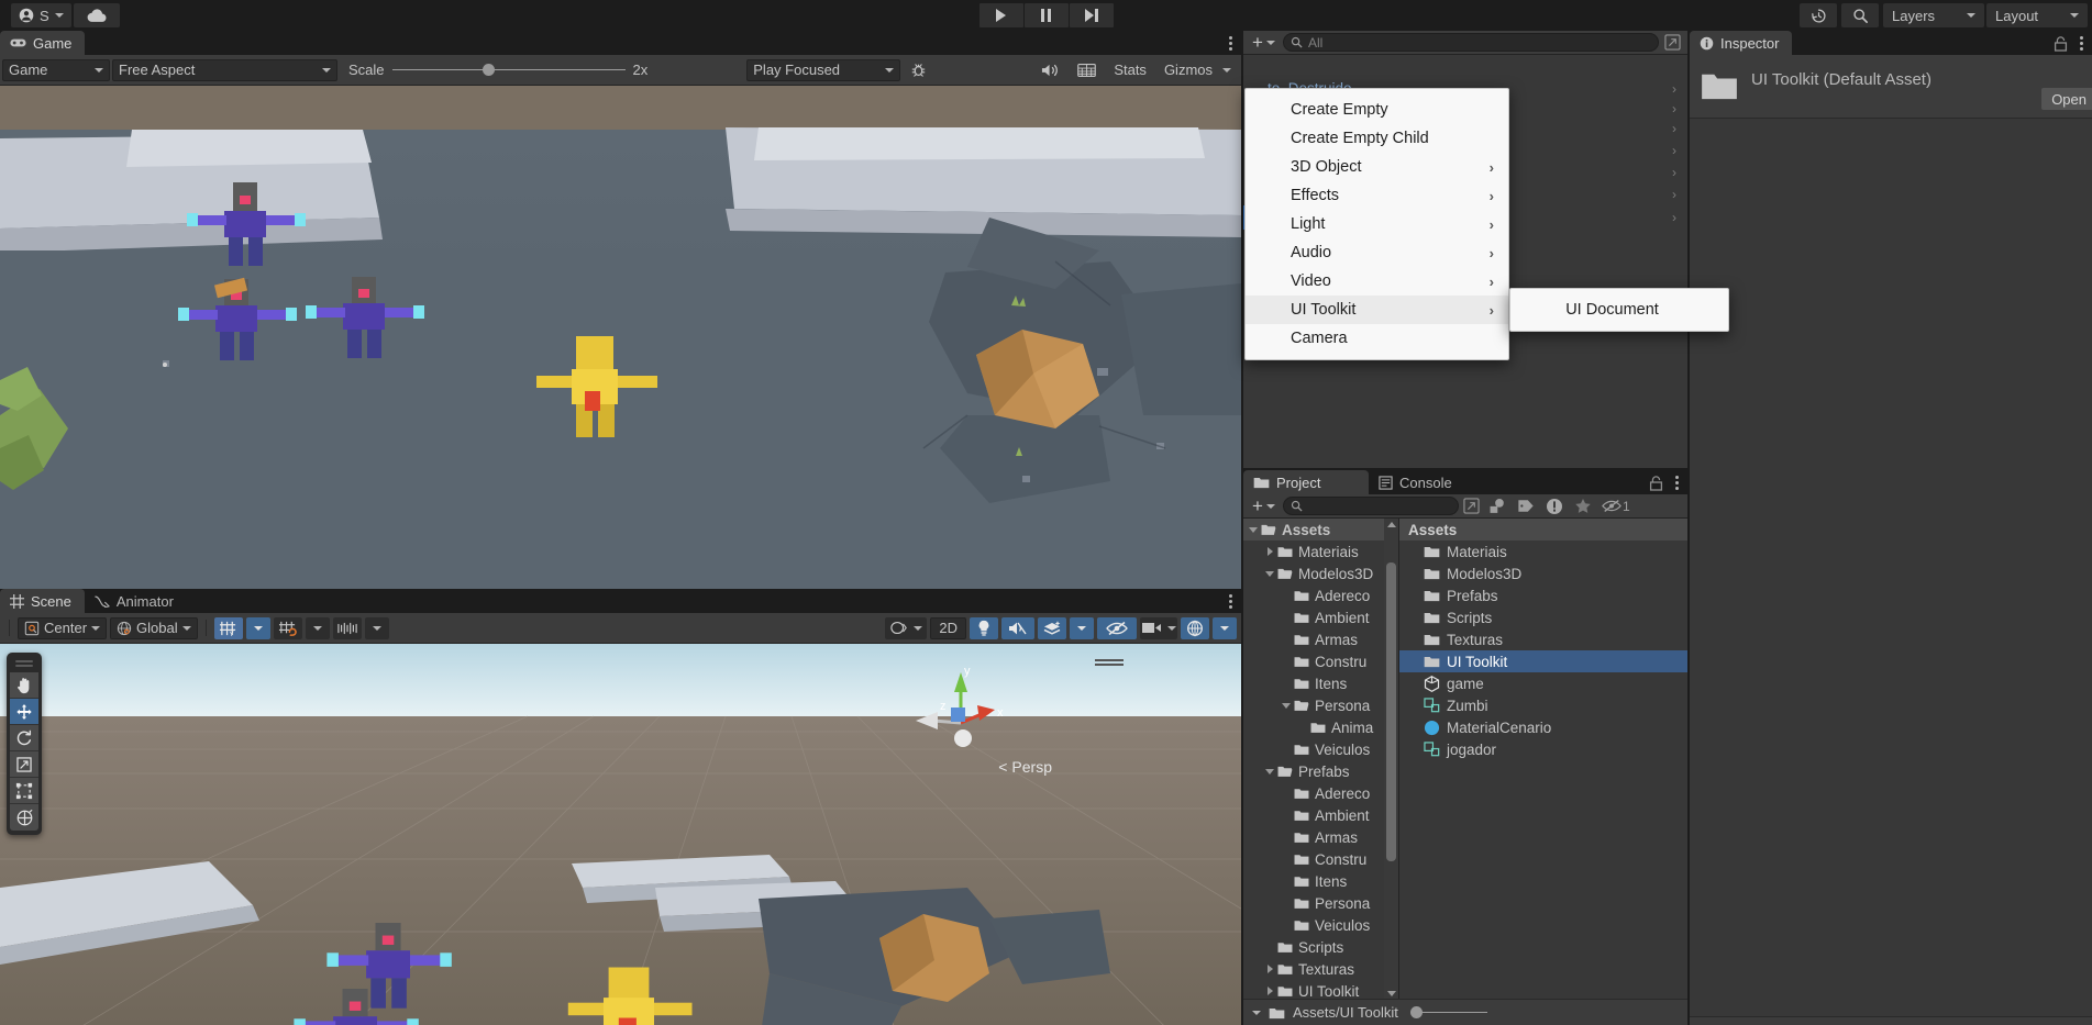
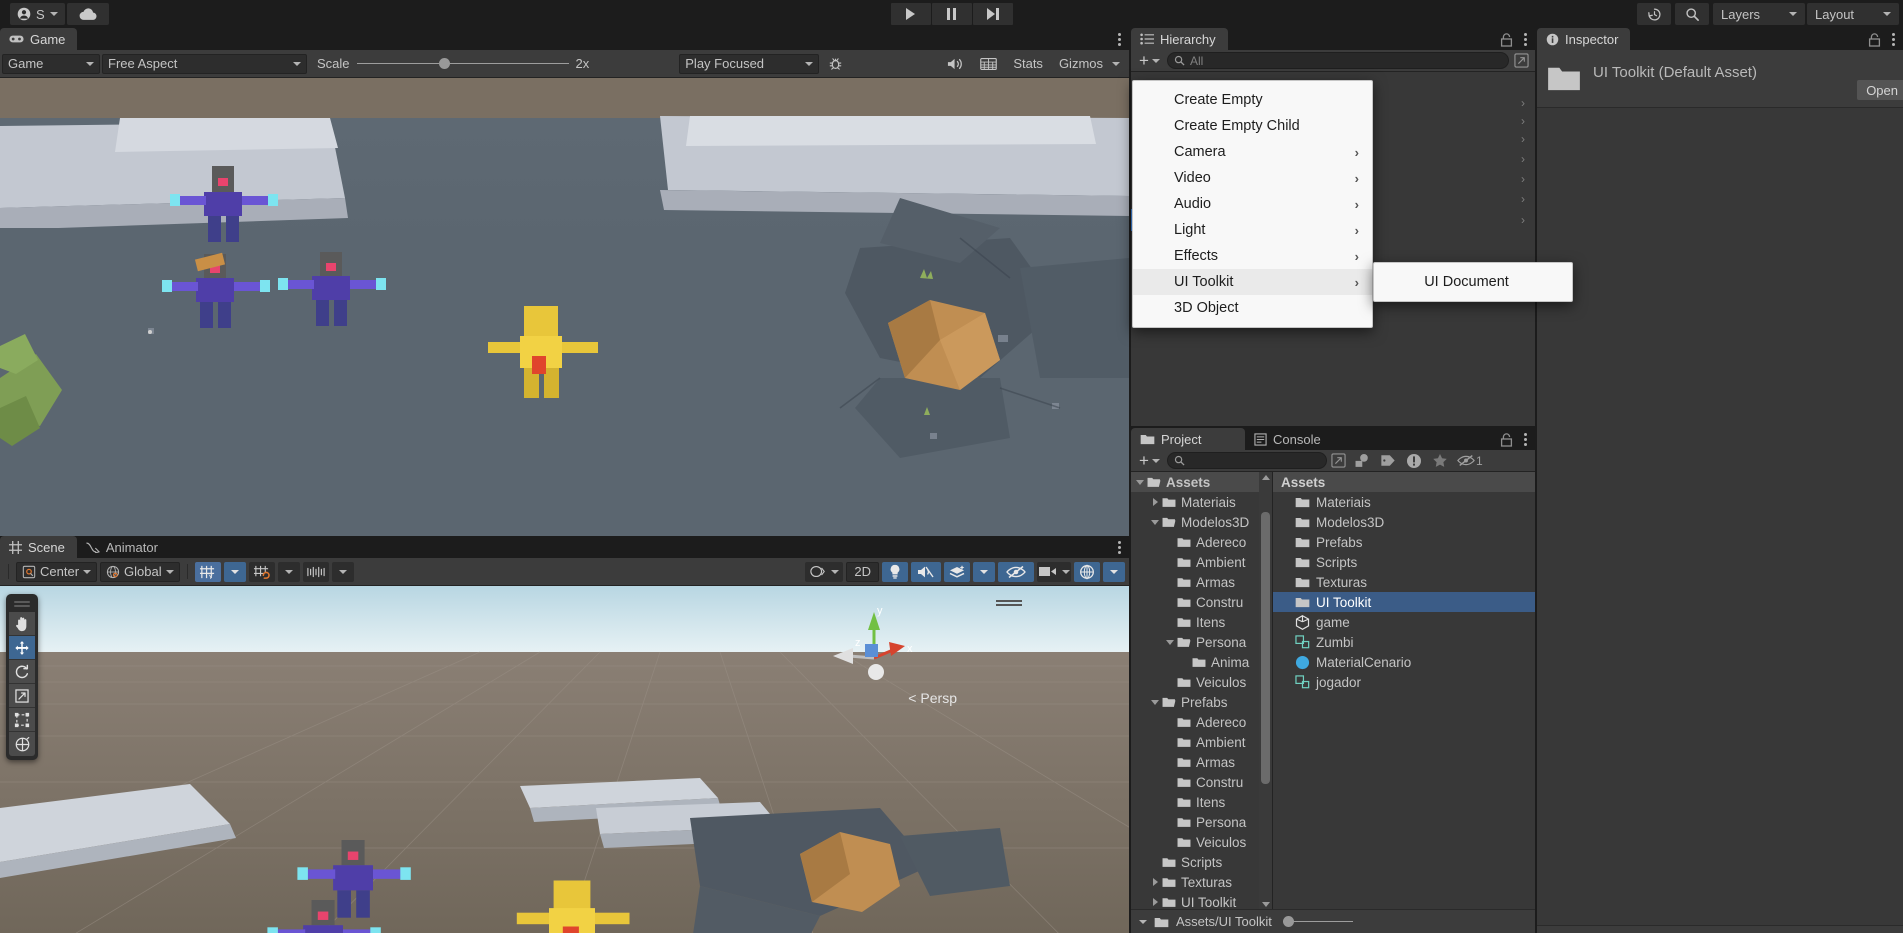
  S
  Layers
  Layout
  Game
  Game
  Free Aspect
  Scale
  2x
  Play Focused
  Stats
  Gizmos
  Scene
  Animator
  Center
  Global
  2D
  y
  x
  z
  <
  Persp
+ Hierarchy
  +
  All
  ›
  ›
  ›
  ›
  ›
  ›
  ›
  Project
  Console
  +
  1
  Assets
  Materiais
  Modelos3D
  Adereco
  Ambient
  Armas
  Constru
  Itens
  Persona
  Anima
  Veiculos
  Prefabs
  Adereco
  Ambient
  Armas
  Constru
  Itens
  Persona
  Veiculos
  Scripts
  Texturas
  UI Toolkit
  Assets
  Materiais
  Modelos3D
  Prefabs
  Scripts
  Texturas
  UI Toolkit
  game
  Zumbi
  MaterialCenario
  jogador
  Assets/UI Toolkit
  Inspector
  UI Toolkit (Default Asset)
  Open
  Create Empty
  Create Empty Child
- 3D Object
+ Camera
  ›
- Effects
+ Video
  ›
- Light
+ Audio
  ›
- Audio
+ Light
  ›
- Video
+ Effects
  ›
  UI Toolkit
  ›
- Camera
+ 3D Object
  UI Document
